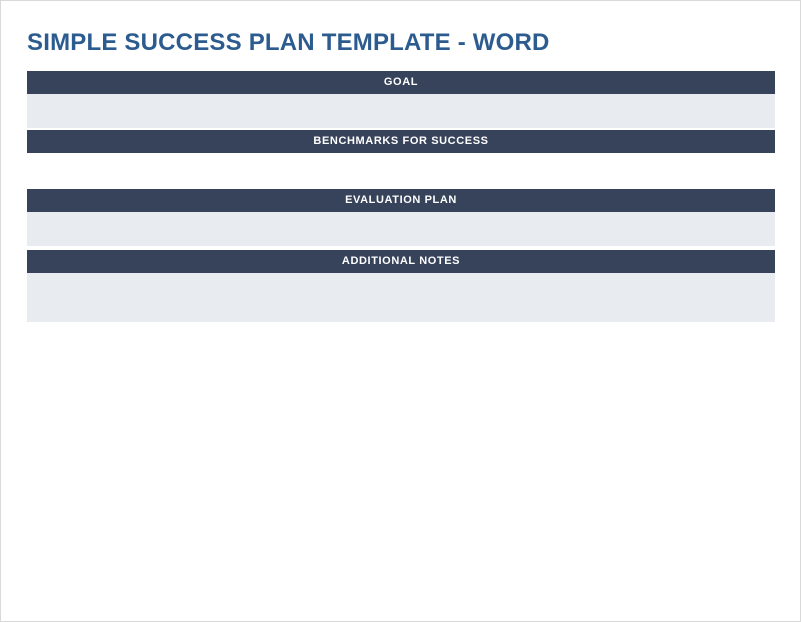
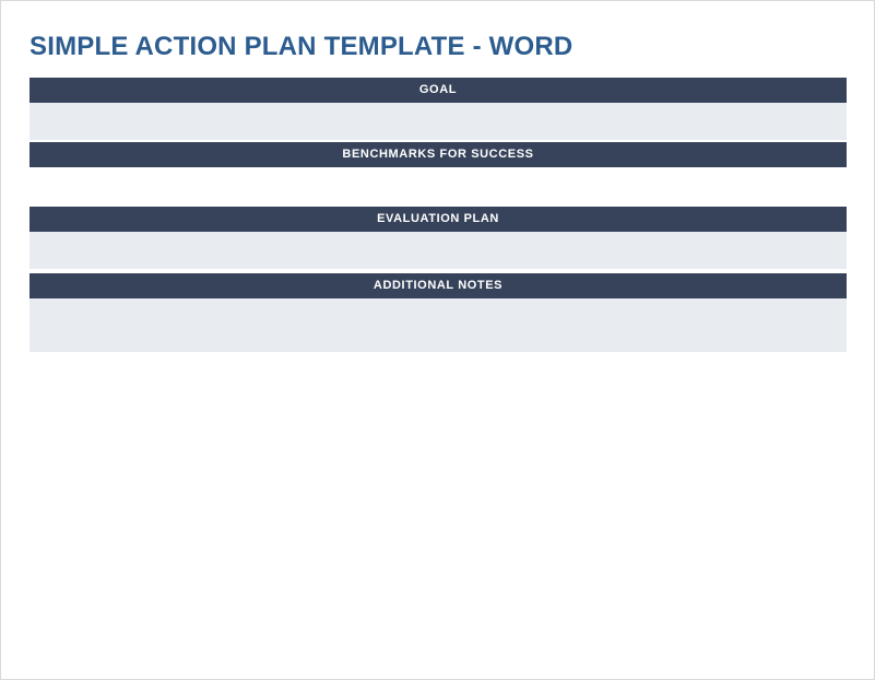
- SIMPLE SUCCESS PLAN TEMPLATE - WORD
+ SIMPLE ACTION PLAN TEMPLATE - WORD
  GOAL
  BENCHMARKS FOR SUCCESS
  EVALUATION PLAN
  ADDITIONAL NOTES
